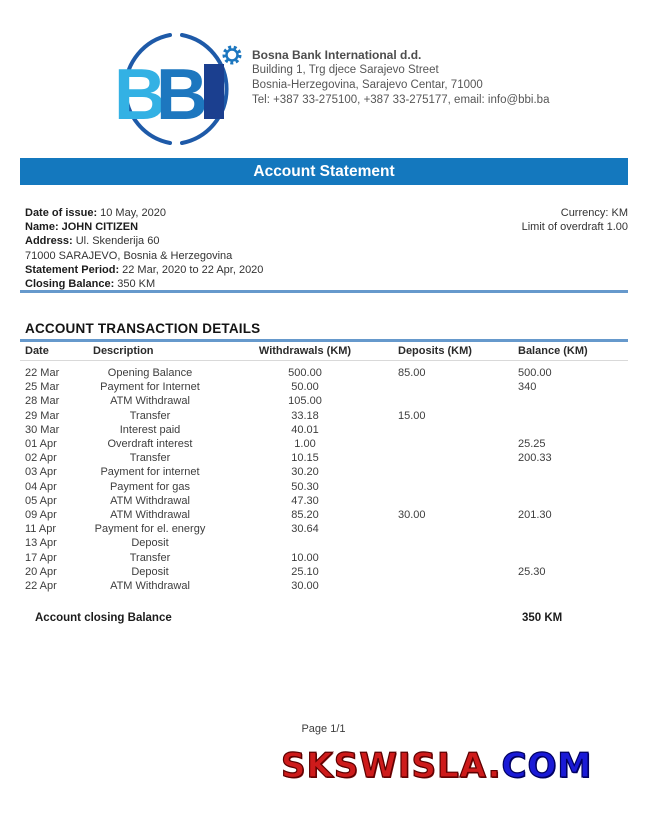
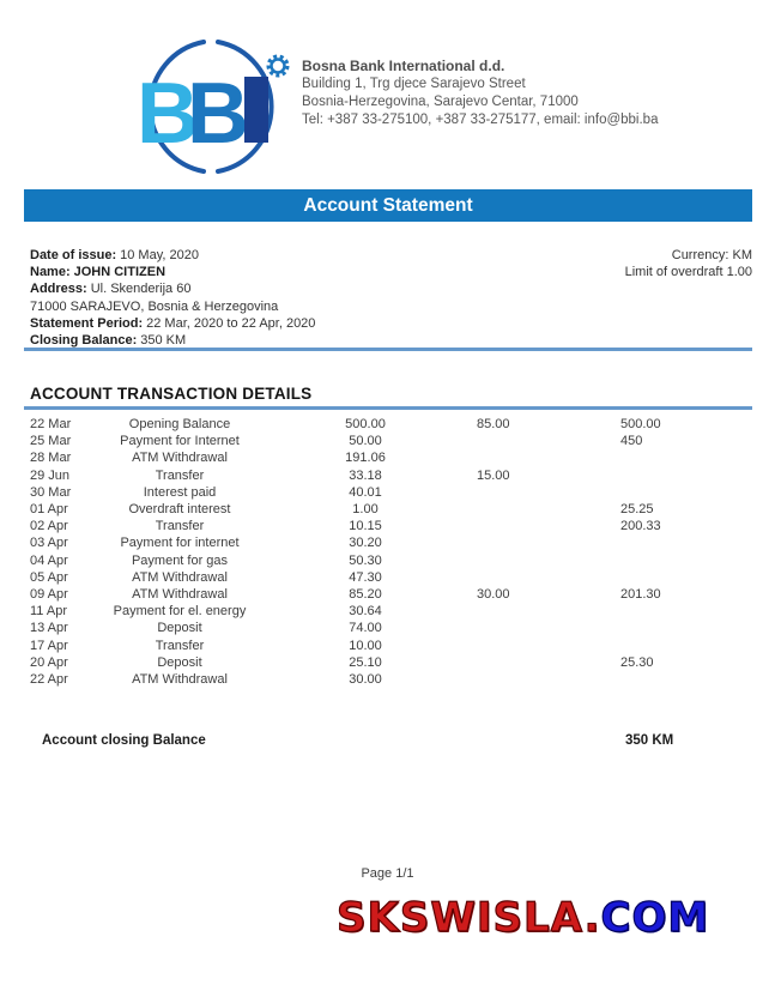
  B
  B
  Bosna Bank International d.d.
  Building 1, Trg djece Sarajevo Street
  Bosnia-Herzegovina, Sarajevo Centar, 71000
  Tel: +387 33-275100, +387 33-275177, email: info@bbi.ba
  Account Statement
  Date of issue: 10 May, 2020
  Name: JOHN CITIZEN
  Address: Ul. Skenderija 60
  71000 SARAJEVO, Bosnia & Herzegovina
  Statement Period: 22 Mar, 2020 to 22 Apr, 2020
  Closing Balance: 350 KM
  Currency: KM
  Limit of overdraft 1.00
  ACCOUNT TRANSACTION DETAILS
- Date
- Description
- Withdrawals (KM)
- Deposits (KM)
- Balance (KM)
  22 Mar
  Opening Balance
  500.00
  85.00
  500.00
  25 Mar
  Payment for Internet
  50.00
- 340
+ 450
  28 Mar
  ATM Withdrawal
- 105.00
+ 191.06
- 29 Mar
+ 29 Jun
  Transfer
  33.18
  15.00
  30 Mar
  Interest paid
  40.01
  01 Apr
  Overdraft interest
  1.00
  25.25
  02 Apr
  Transfer
  10.15
  200.33
  03 Apr
  Payment for internet
  30.20
  04 Apr
  Payment for gas
  50.30
  05 Apr
  ATM Withdrawal
  47.30
  09 Apr
  ATM Withdrawal
  85.20
  30.00
  201.30
  11 Apr
  Payment for el. energy
  30.64
  13 Apr
  Deposit
+ 74.00
  17 Apr
  Transfer
  10.00
  20 Apr
  Deposit
  25.10
  25.30
  22 Apr
  ATM Withdrawal
  30.00
  Account closing Balance
  350 KM
  Page 1/1
  SKSWISLA.COM
